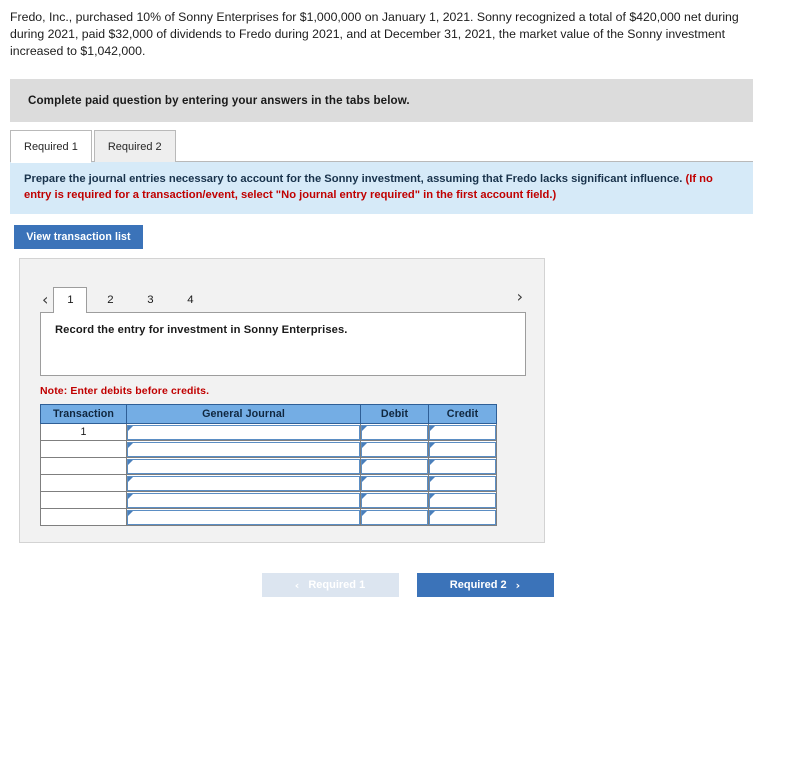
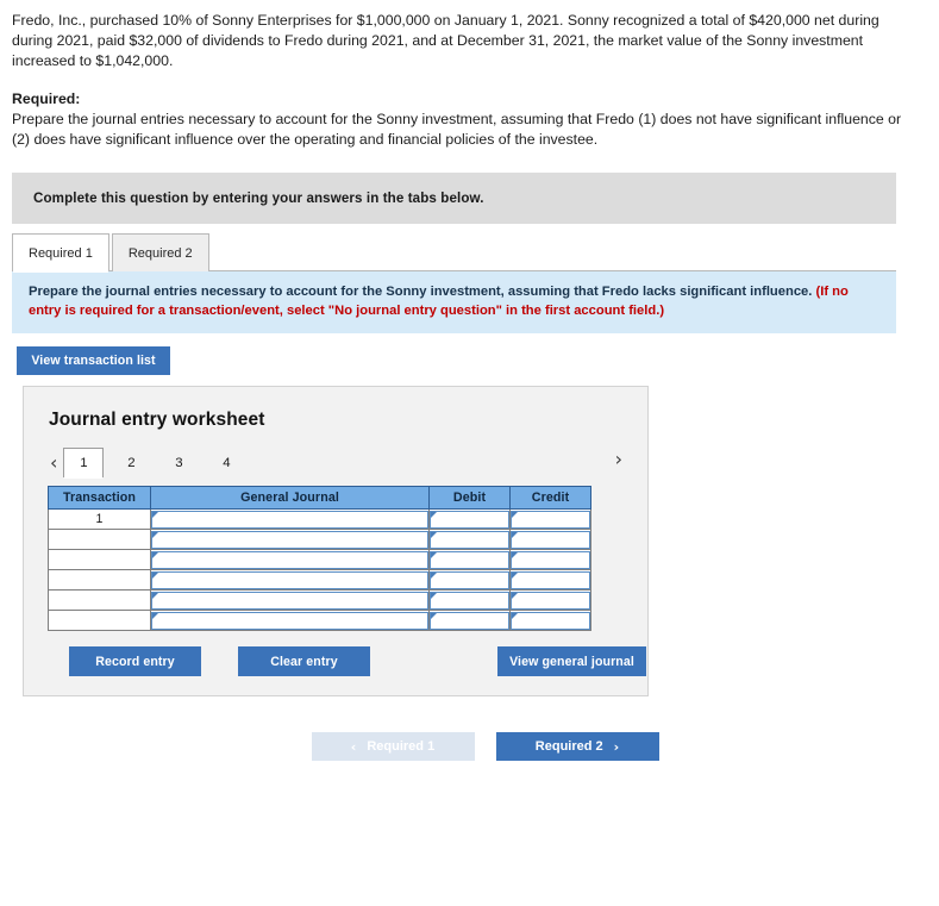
  Fredo, Inc., purchased 10% of Sonny Enterprises for $1,000,000 on January 1, 2021. Sonny recognized a total of $420,000 net during during 2021, paid $32,000 of dividends to Fredo during 2021, and at December 31, 2021, the market value of the Sonny investment increased to $1,042,000.
+ Required:
+ Prepare the journal entries necessary to account for the Sonny investment, assuming that Fredo (1) does not have significant influence or (2) does have significant influence over the operating and financial policies of the investee.
- Complete paid question by entering your answers in the tabs below.
+ Complete this question by entering your answers in the tabs below.
  Required 1
  Required 2
- Prepare the journal entries necessary to account for the Sonny investment, assuming that Fredo lacks significant influence. (If no entry is required for a transaction/event, select "No journal entry required" in the first account field.)
+ Prepare the journal entries necessary to account for the Sonny investment, assuming that Fredo lacks significant influence. (If no entry is required for a transaction/event, select "No journal entry question" in the first account field.)
  View transaction list
+ Journal entry worksheet
  ‹
  1
  2
  3
  4
  ›
- Record the entry for investment in Sonny Enterprises.
- Note: Enter debits before credits.
  Transaction	General Journal	Debit	Credit
  1
+ Record entry
+ Clear entry
+ View general journal
  ‹
  Required 1
  Required 2
  ›
